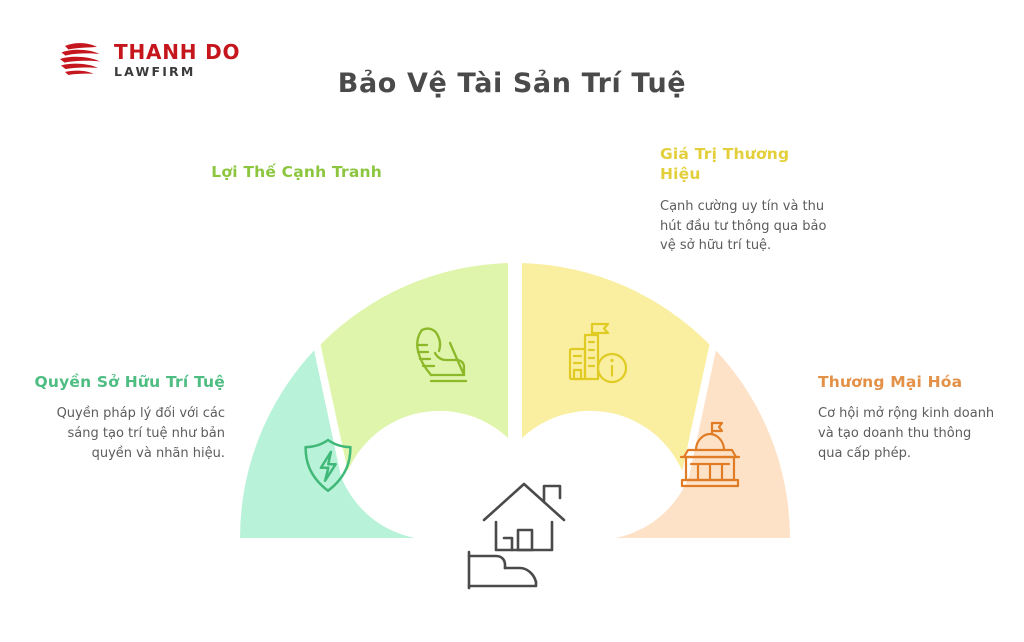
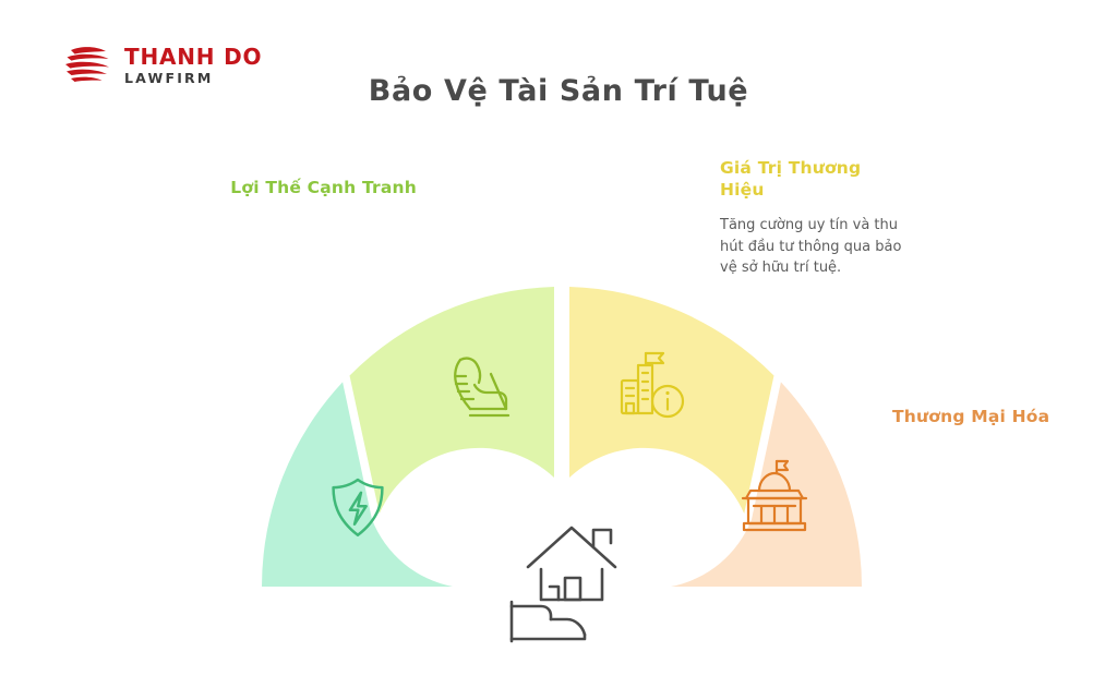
  THANH DO
  LAWFIRM
  Bảo Vệ Tài Sản Trí Tuệ
  Lợi Thế Cạnh Tranh
  Giá Trị Thương Hiệu
- Cạnh cường uy tín và thu hút đầu tư thông qua bảo vệ sở hữu trí tuệ.
+ Tăng cường uy tín và thu hút đầu tư thông qua bảo vệ sở hữu trí tuệ.
- Quyền Sở Hữu Trí Tuệ
- Quyền pháp lý đối với các sáng tạo trí tuệ như bản quyền và nhãn hiệu.
  Thương Mại Hóa
- Cơ hội mở rộng kinh doanh và tạo doanh thu thông qua cấp phép.
